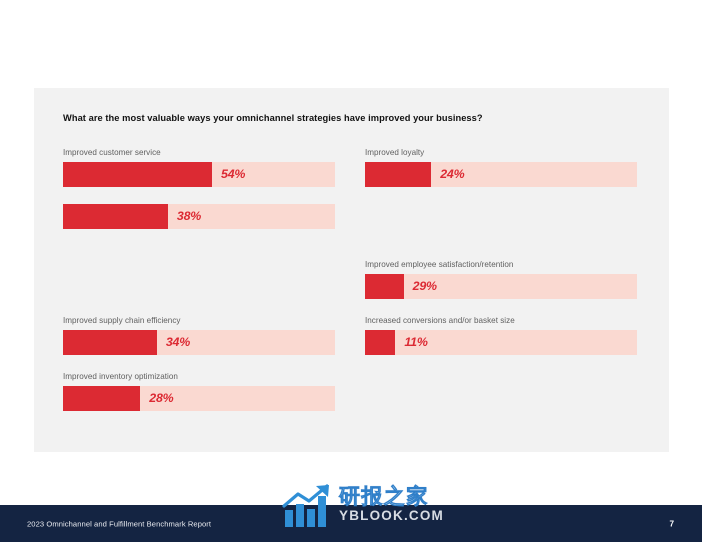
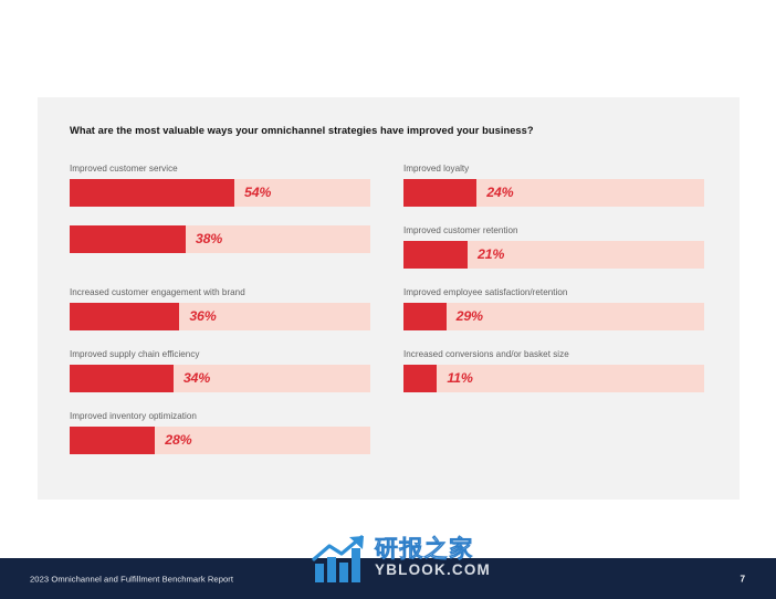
  What are the most valuable ways your omnichannel strategies have improved your business?
  Improved customer service
  54%
  Improved loyalty
  24%
  38%
+ Improved customer retention
+ 21%
+ Increased customer engagement with brand
+ 36%
  Improved employee satisfaction/retention
  29%
  Improved supply chain efficiency
  34%
  Increased conversions and/or basket size
  11%
  Improved inventory optimization
  28%
  2023 Omnichannel and Fulfillment Benchmark Report
  7
  研报之家
  YBLOOK.COM
